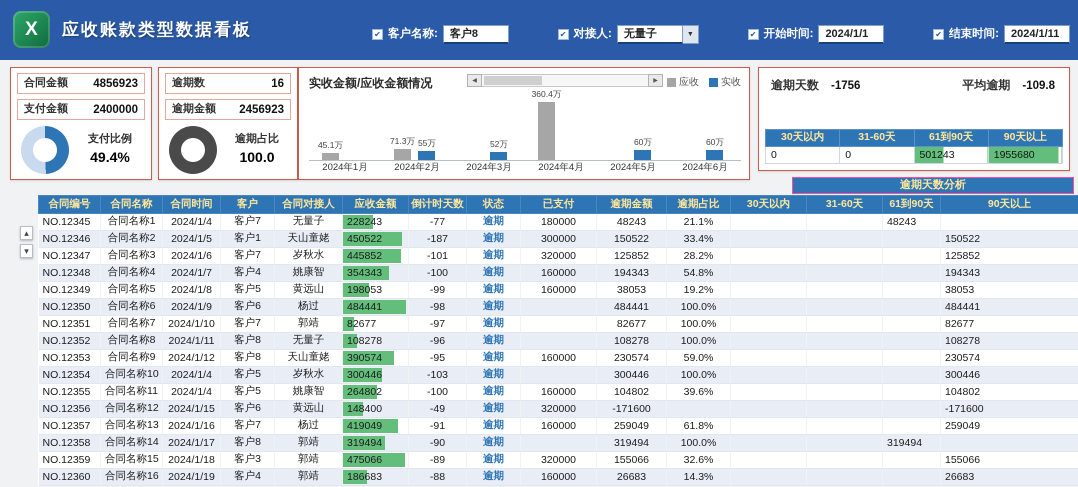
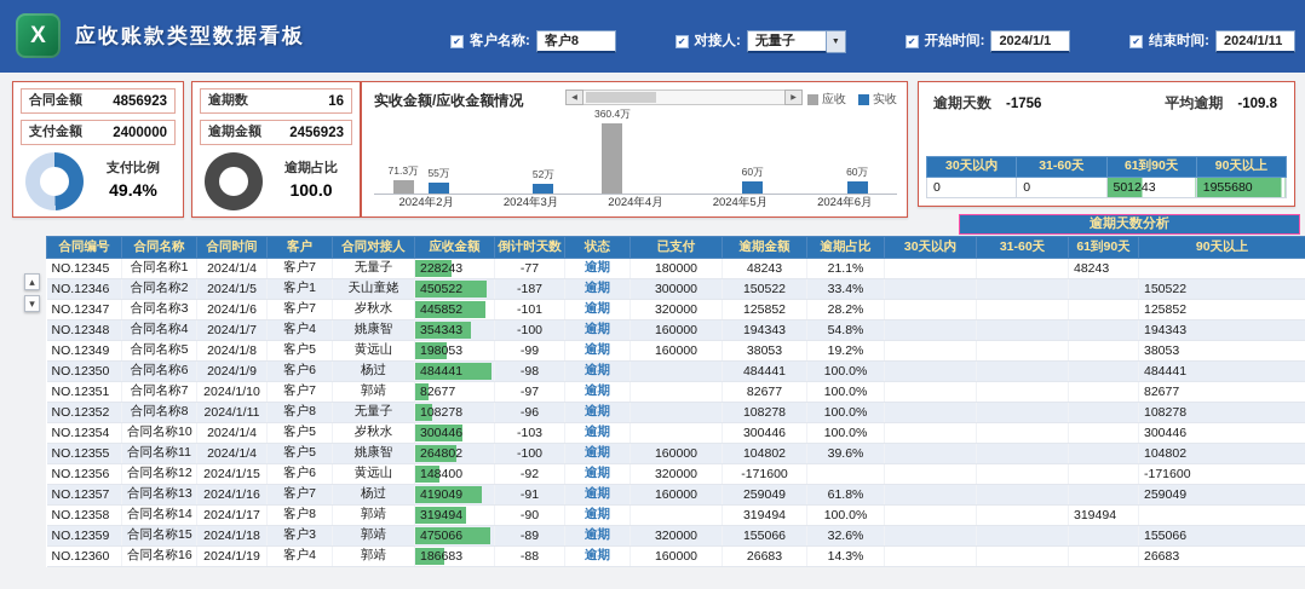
  应收账款类型数据看板
  客户名称:
  客户8
  对接人:
  无量子
  开始时间:
  2024/1/1
  结束时间:
  2024/1/11
  合同金额
  4856923
  支付金额
  2400000
  支付比例
  49.4%
  逾期数
  16
  逾期金额
  2456923
  逾期占比
  100.0
  实收金额/应收金额情况
  应收
  实收
- 45.1万
- 2024年1月
  71.3万
  55万
  2024年2月
  52万
  2024年3月
  360.4万
  2024年4月
  60万
  2024年5月
  60万
  2024年6月
  逾期天数
  -1756
  平均逾期
  -109.8
  30天以内	31-60天	61到90天	90天以上
  0	0	501243	1955680
  逾期天数分析
  合同编号	合同名称	合同时间	客户	合同对接人	应收金额	倒计时天数	状态	已支付	逾期金额	逾期占比	30天以内	31-60天	61到90天	90天以上
  NO.12345	合同名称1	2024/1/4	客户7	无量子	228243	-77	逾期	180000	48243	21.1%			48243
  NO.12346	合同名称2	2024/1/5	客户1	天山童姥	450522	-187	逾期	300000	150522	33.4%				150522
  NO.12347	合同名称3	2024/1/6	客户7	岁秋水	445852	-101	逾期	320000	125852	28.2%				125852
  NO.12348	合同名称4	2024/1/7	客户4	姚康智	354343	-100	逾期	160000	194343	54.8%				194343
  NO.12349	合同名称5	2024/1/8	客户5	黄远山	198053	-99	逾期	160000	38053	19.2%				38053
  NO.12350	合同名称6	2024/1/9	客户6	杨过	484441	-98	逾期		484441	100.0%				484441
  NO.12351	合同名称7	2024/1/10	客户7	郭靖	82677	-97	逾期		82677	100.0%				82677
  NO.12352	合同名称8	2024/1/11	客户8	无量子	108278	-96	逾期		108278	100.0%				108278
- NO.12353	合同名称9	2024/1/12	客户8	天山童姥	390574	-95	逾期	160000	230574	59.0%				230574
  NO.12354	合同名称10	2024/1/4	客户5	岁秋水	300446	-103	逾期		300446	100.0%				300446
  NO.12355	合同名称11	2024/1/4	客户5	姚康智	264802	-100	逾期	160000	104802	39.6%				104802
- NO.12356	合同名称12	2024/1/15	客户6	黄远山	148400	-49	逾期	320000	-171600					-171600
+ NO.12356	合同名称12	2024/1/15	客户6	黄远山	148400	-92	逾期	320000	-171600					-171600
  NO.12357	合同名称13	2024/1/16	客户7	杨过	419049	-91	逾期	160000	259049	61.8%				259049
  NO.12358	合同名称14	2024/1/17	客户8	郭靖	319494	-90	逾期		319494	100.0%			319494
  NO.12359	合同名称15	2024/1/18	客户3	郭靖	475066	-89	逾期	320000	155066	32.6%				155066
  NO.12360	合同名称16	2024/1/19	客户4	郭靖	186683	-88	逾期	160000	26683	14.3%				26683
